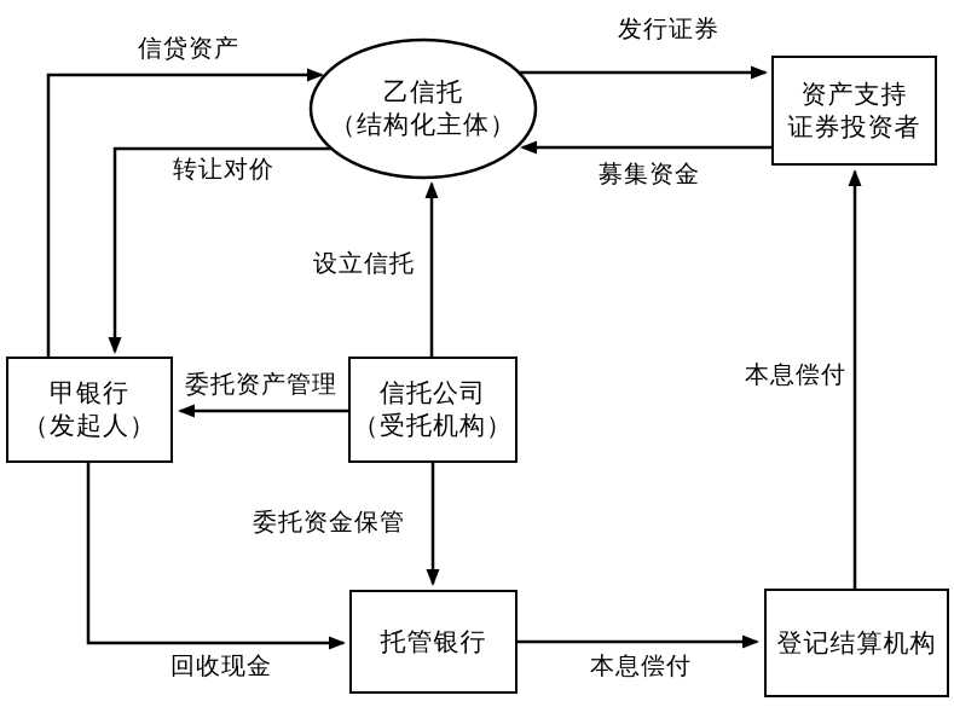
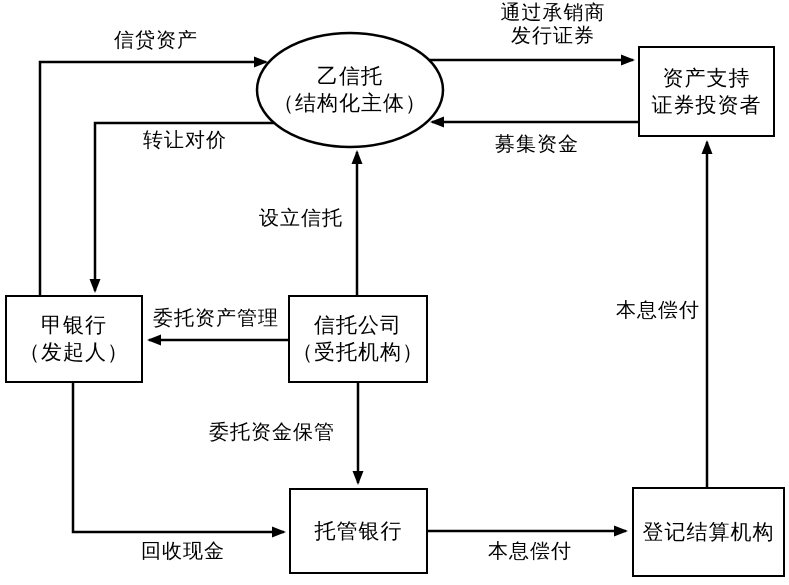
  乙信托
  （结构化主体）
  资产支持
  证券投资者
  甲银行
  （发起人）
  信托公司
  （受托机构）
  托管银行
  登记结算机构
  信贷资产
  转让对价
+ 通过承销商
  发行证券
  募集资金
  设立信托
  委托资产管理
  本息偿付
  委托资金保管
  回收现金
  本息偿付
